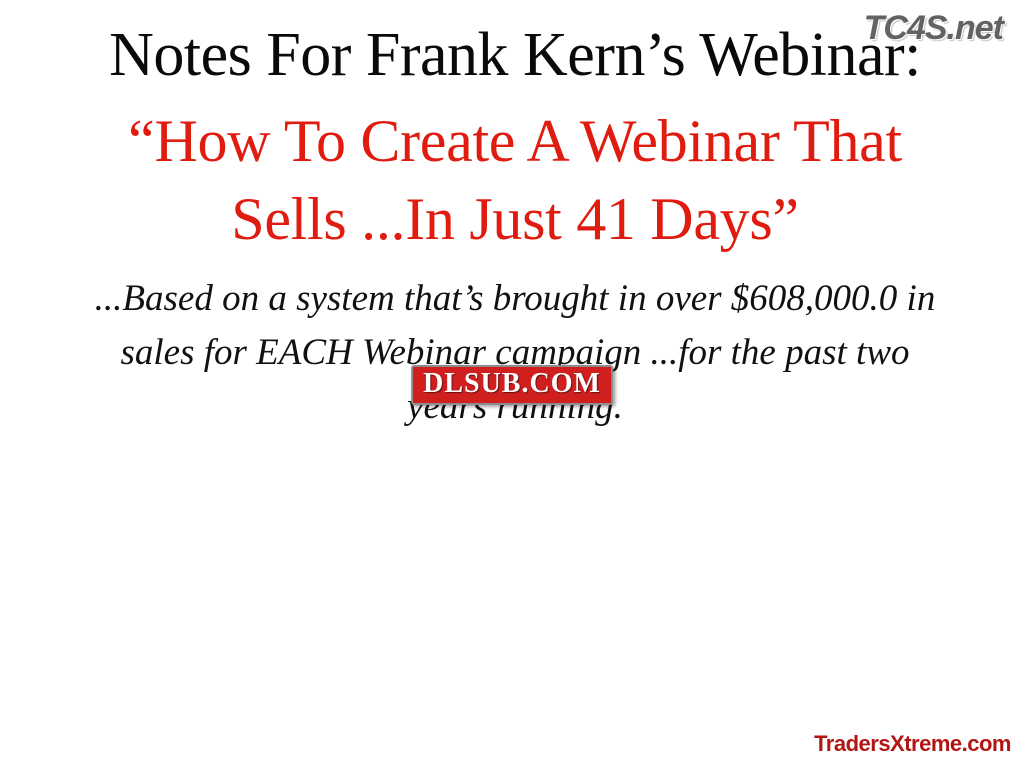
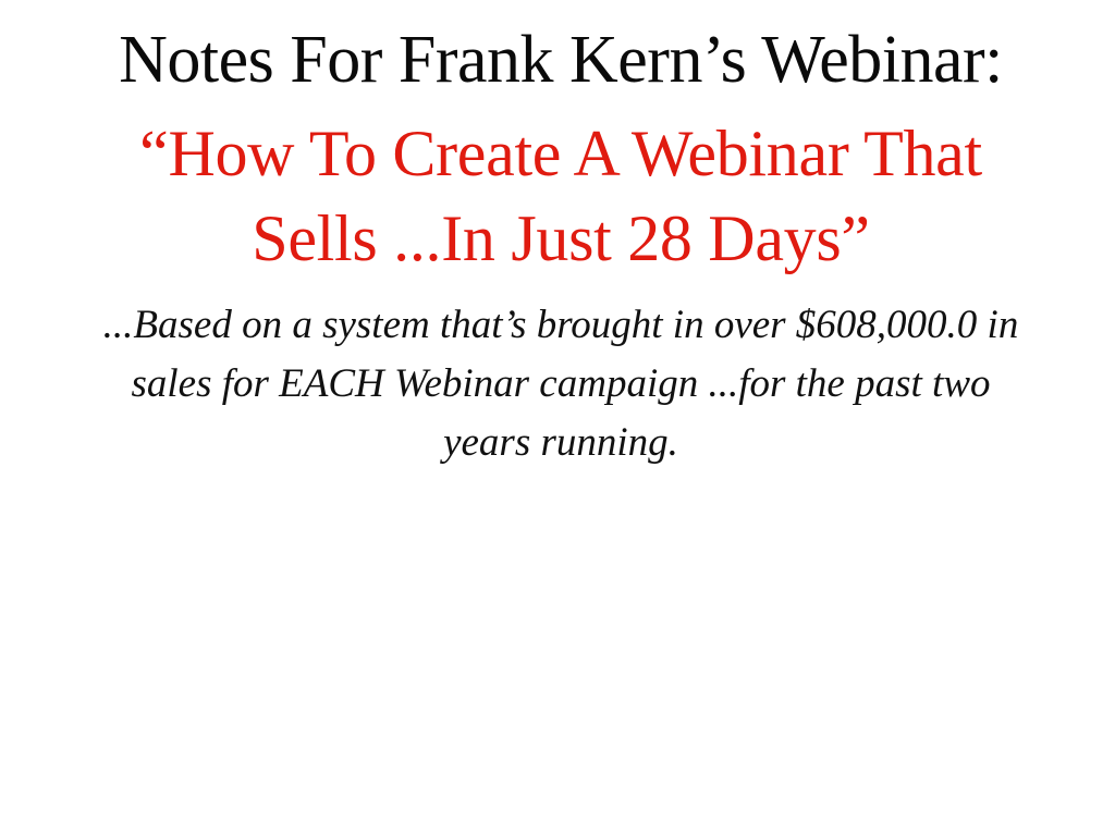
  Notes For Frank Kern’s Webinar:
- “How To Create A Webinar That Sells ...In Just 41 Days”
+ “How To Create A Webinar That Sells ...In Just 28 Days”
  ...Based on a system that’s brought in over $608,000.0 in sales for EACH Webinar campaign ...for the past two years running.
- TC4S.net
- DLSUB.COM
- TradersXtreme.com
